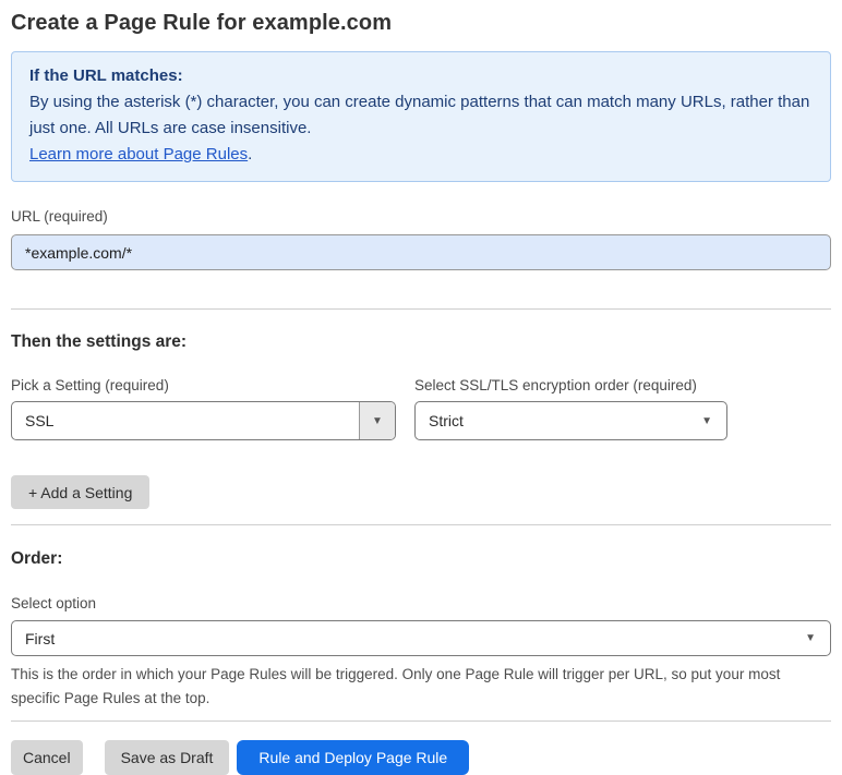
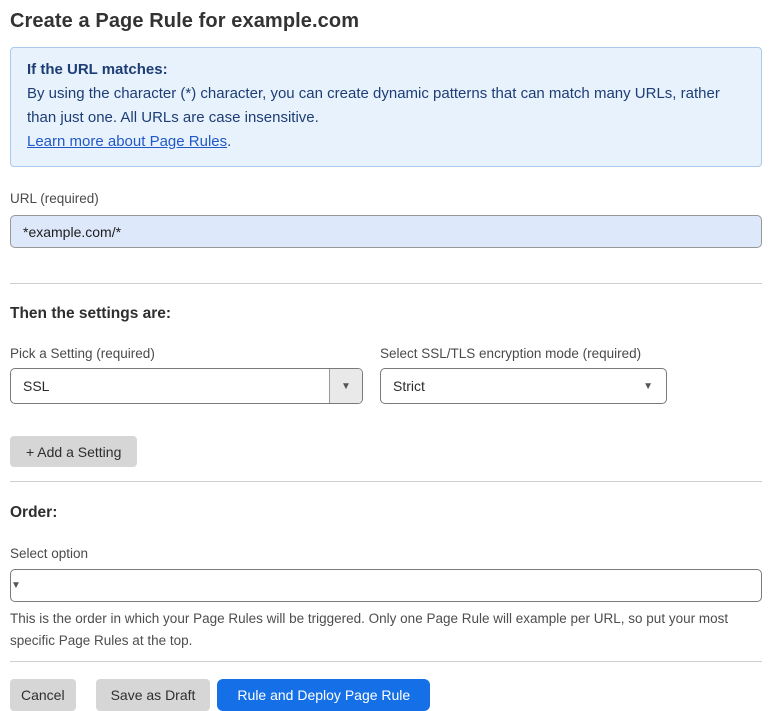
  Create a Page Rule for example.com
  If the URL matches:
- By using the asterisk (*) character, you can create dynamic patterns that can match many URLs, rather than just one. All URLs are case insensitive.
+ By using the character (*) character, you can create dynamic patterns that can match many URLs, rather than just one. All URLs are case insensitive.
  Learn more about Page Rules.
  URL (required)
  *example.com/*
  Then the settings are:
  Pick a Setting (required)
  SSL
  ▼
- Select SSL/TLS encryption order (required)
+ Select SSL/TLS encryption mode (required)
  Strict
  ▼
  + Add a Setting
  Order:
  Select option
- First
  ▼
- This is the order in which your Page Rules will be triggered. Only one Page Rule will trigger per URL, so put your most specific Page Rules at the top.
+ This is the order in which your Page Rules will be triggered. Only one Page Rule will example per URL, so put your most specific Page Rules at the top.
  Cancel
  Save as Draft
  Rule and Deploy Page Rule
